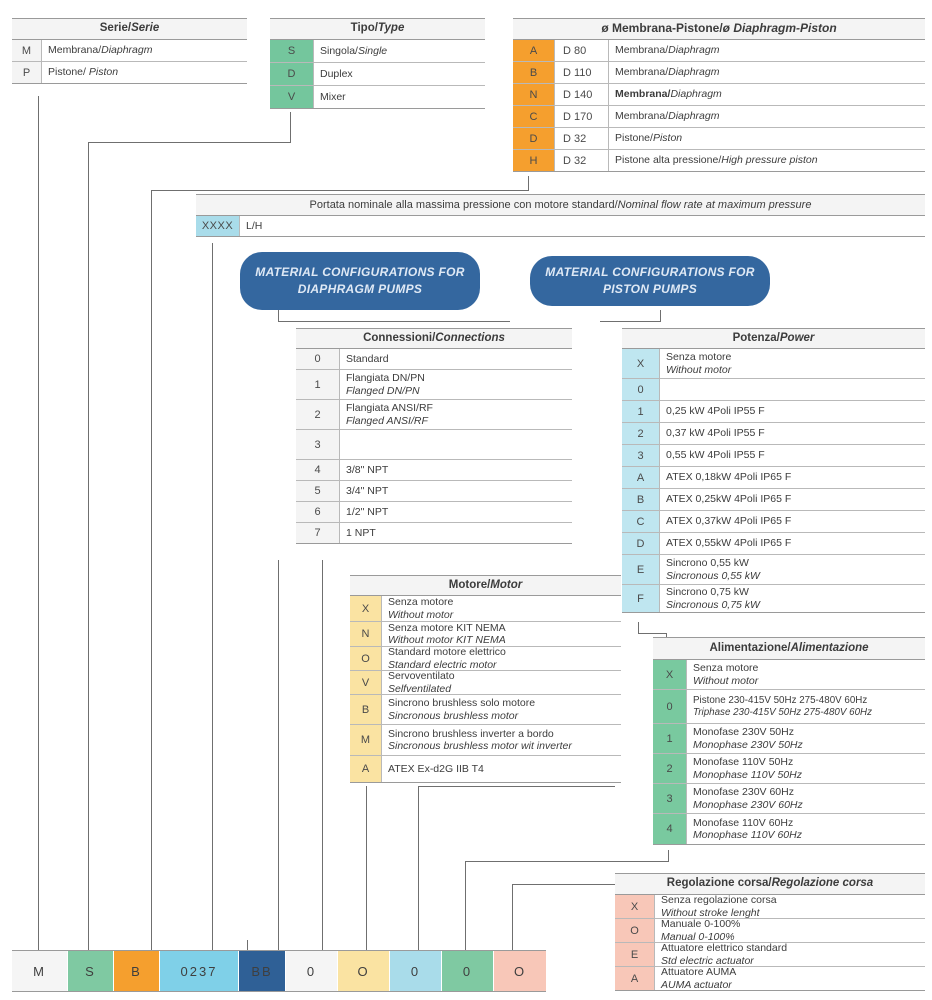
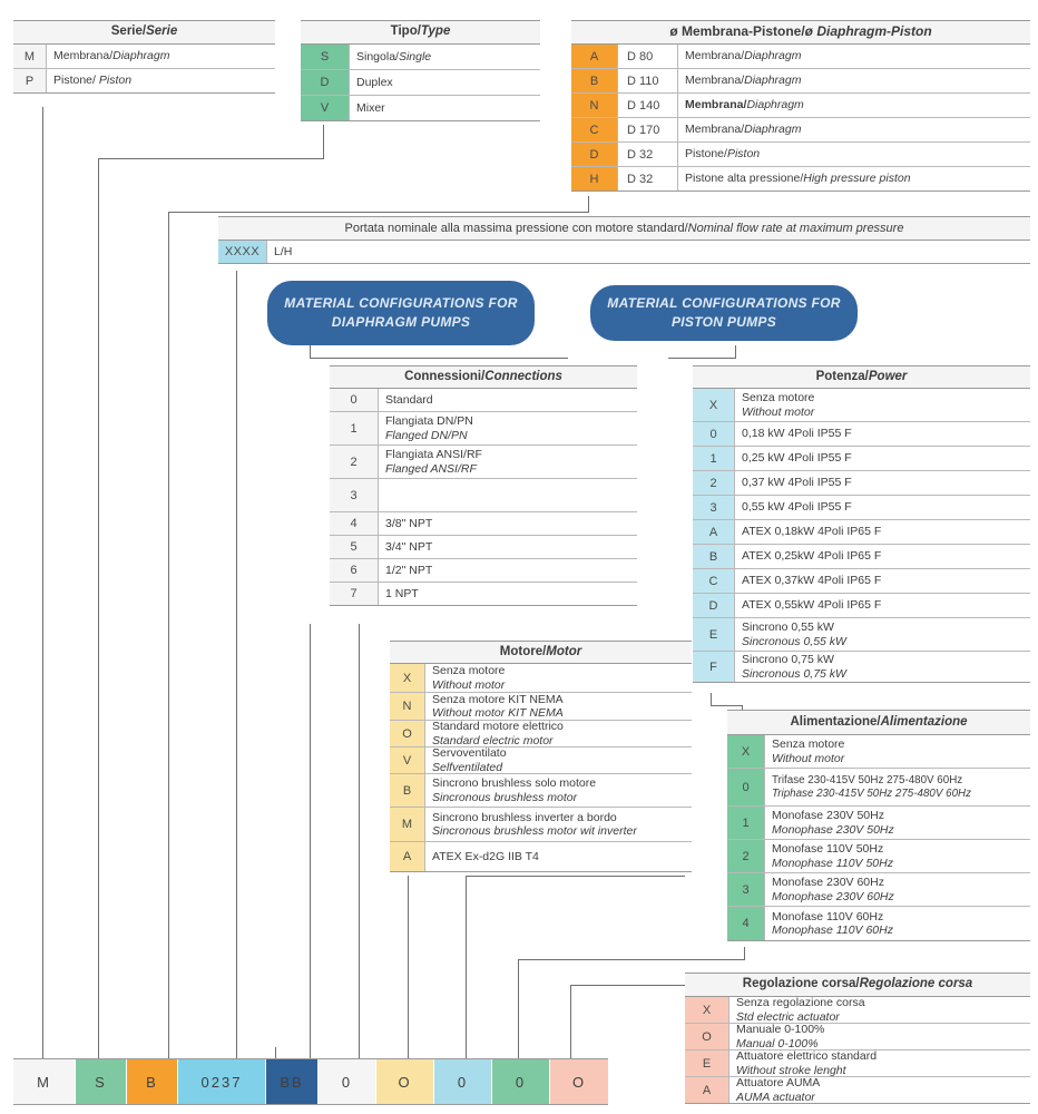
  Serie
  /
  Serie
  M
  Membrana/Diaphragm
  P
  Pistone/ Piston
  Tipo
  /
  Type
  S
  Singola/Single
  D
  Duplex
  V
  Mixer
  ø Membrana-Pistone/
  ø Diaphragm-Piston
  A
  D 80
  Membrana/Diaphragm
  B
  D 110
  Membrana/Diaphragm
  N
  D 140
  Membrana/Diaphragm
  C
  D 170
  Membrana/Diaphragm
  D
  D 32
  Pistone/Piston
  H
  D 32
  Pistone alta pressione/High pressure piston
  Portata nominale alla massima pressione con motore standard/
  Nominal flow rate at maximum pressure
  XXXX
  L/H
  MATERIAL CONFIGURATIONS FOR DIAPHRAGM PUMPS
  MATERIAL CONFIGURATIONS FOR PISTON PUMPS
  Connessioni/
  Connections
  0
  Standard
  1
  Flangiata DN/PN
  Flanged DN/PN
  2
  Flangiata ANSI/RF
  Flanged ANSI/RF
  3
  4
  3/8" NPT
  5
  3/4" NPT
  6
  1/2" NPT
  7
  1 NPT
  Potenza/
  Power
  X
  Senza motore
  Without motor
  0
+ 0,18 kW 4Poli IP55 F
  1
  0,25 kW 4Poli IP55 F
  2
  0,37 kW 4Poli IP55 F
  3
  0,55 kW 4Poli IP55 F
  A
  ATEX 0,18kW 4Poli IP65 F
  B
  ATEX 0,25kW 4Poli IP65 F
  C
  ATEX 0,37kW 4Poli IP65 F
  D
  ATEX 0,55kW 4Poli IP65 F
  E
  Sincrono 0,55 kW
  Sincronous 0,55 kW
  F
  Sincrono 0,75 kW
  Sincronous 0,75 kW
  Motore/
  Motor
  X
  Senza motore
  Without motor
  N
  Senza motore KIT NEMA
  Without motor KIT NEMA
  O
  Standard motore elettrico
  Standard electric motor
  V
  Servoventilato
  Selfventilated
  B
  Sincrono brushless solo motore
  Sincronous brushless motor
  M
  Sincrono brushless inverter a bordo
  Sincronous brushless motor wit inverter
  A
  ATEX Ex-d2G IIB T4
  Alimentazione/
  Alimentazione
  X
  Senza motore
  Without motor
  0
- Pistone 230-415V 50Hz 275-480V 60Hz
+ Trifase 230-415V 50Hz 275-480V 60Hz
  Triphase 230-415V 50Hz 275-480V 60Hz
  1
  Monofase 230V 50Hz
  Monophase 230V 50Hz
  2
  Monofase 110V 50Hz
  Monophase 110V 50Hz
  3
  Monofase 230V 60Hz
  Monophase 230V 60Hz
  4
  Monofase 110V 60Hz
  Monophase 110V 60Hz
  Regolazione corsa/
  Regolazione corsa
  X
  Senza regolazione corsa
- Without stroke lenght
+ Std electric actuator
  O
  Manuale 0-100%
  Manual 0-100%
  E
  Attuatore elettrico standard
- Std electric actuator
+ Without stroke lenght
  A
  Attuatore AUMA
  AUMA actuator
  M
  S
  B
  0237
  BB
  0
  O
  0
  0
  O
